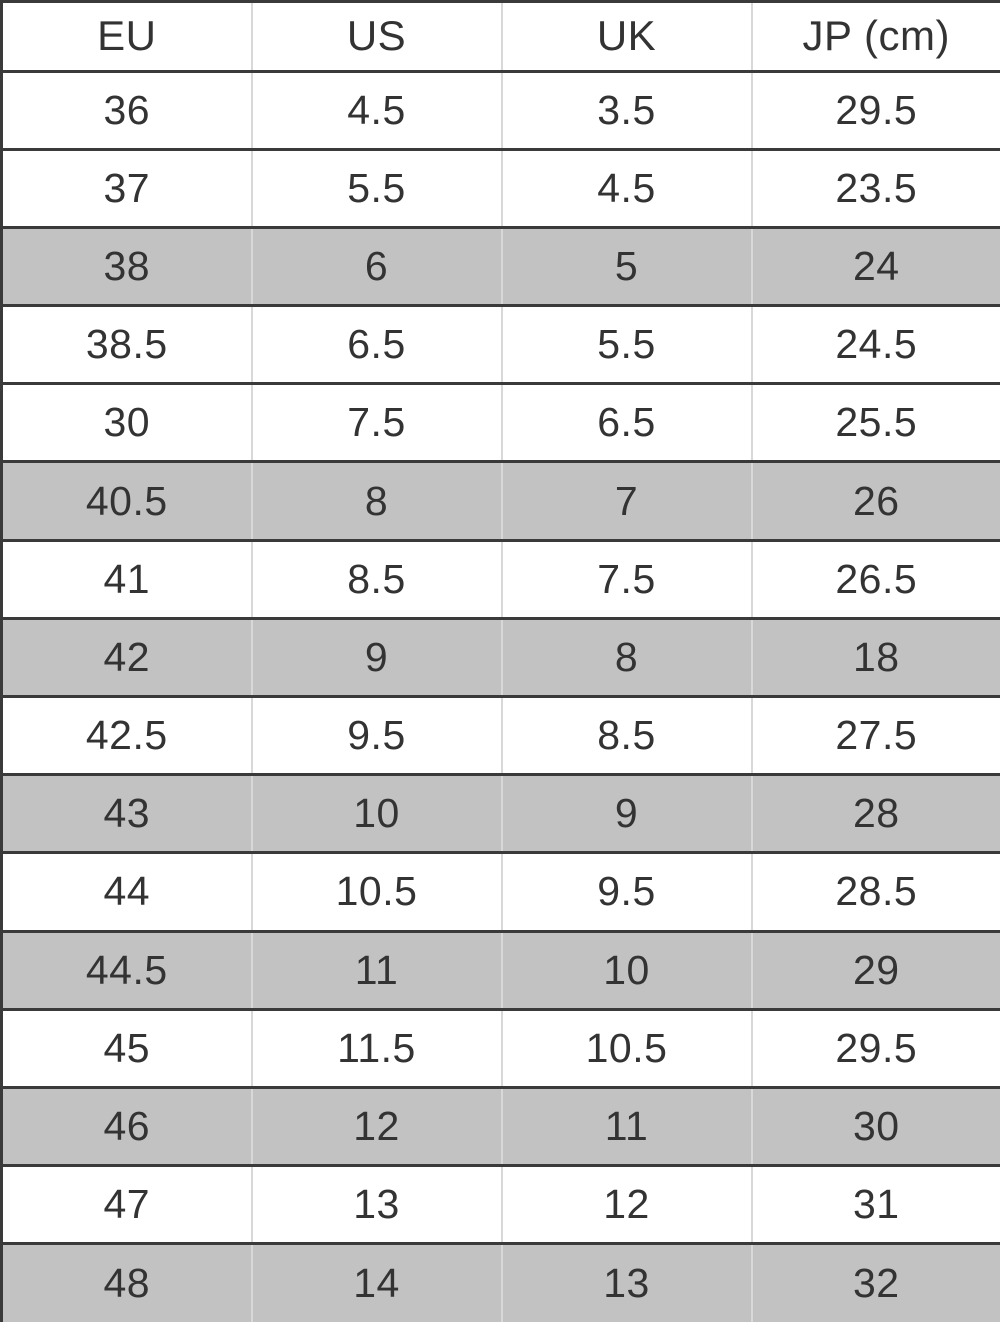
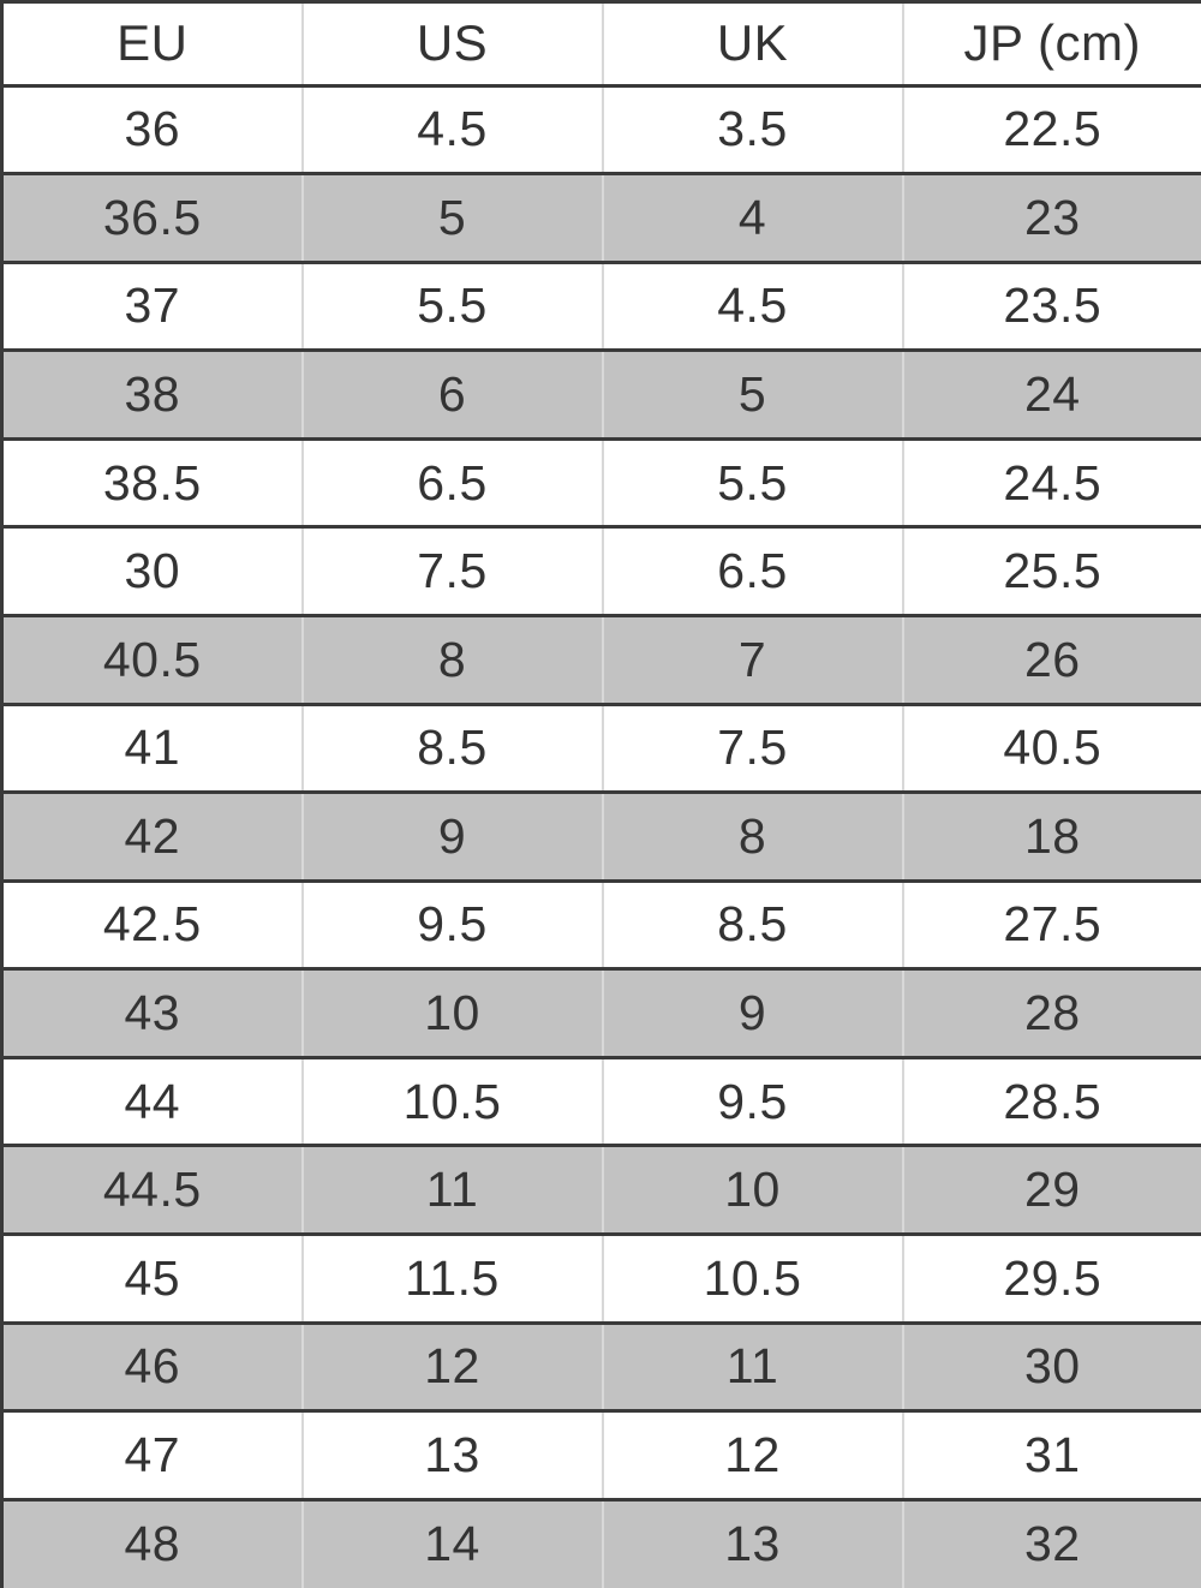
  EU	US	UK	JP (cm)
- 36	4.5	3.5	29.5
+ 36	4.5	3.5	22.5
+ 36.5	5	4	23
  37	5.5	4.5	23.5
  38	6	5	24
  38.5	6.5	5.5	24.5
  30	7.5	6.5	25.5
  40.5	8	7	26
- 41	8.5	7.5	26.5
+ 41	8.5	7.5	40.5
  42	9	8	18
  42.5	9.5	8.5	27.5
  43	10	9	28
  44	10.5	9.5	28.5
  44.5	11	10	29
  45	11.5	10.5	29.5
  46	12	11	30
  47	13	12	31
  48	14	13	32
